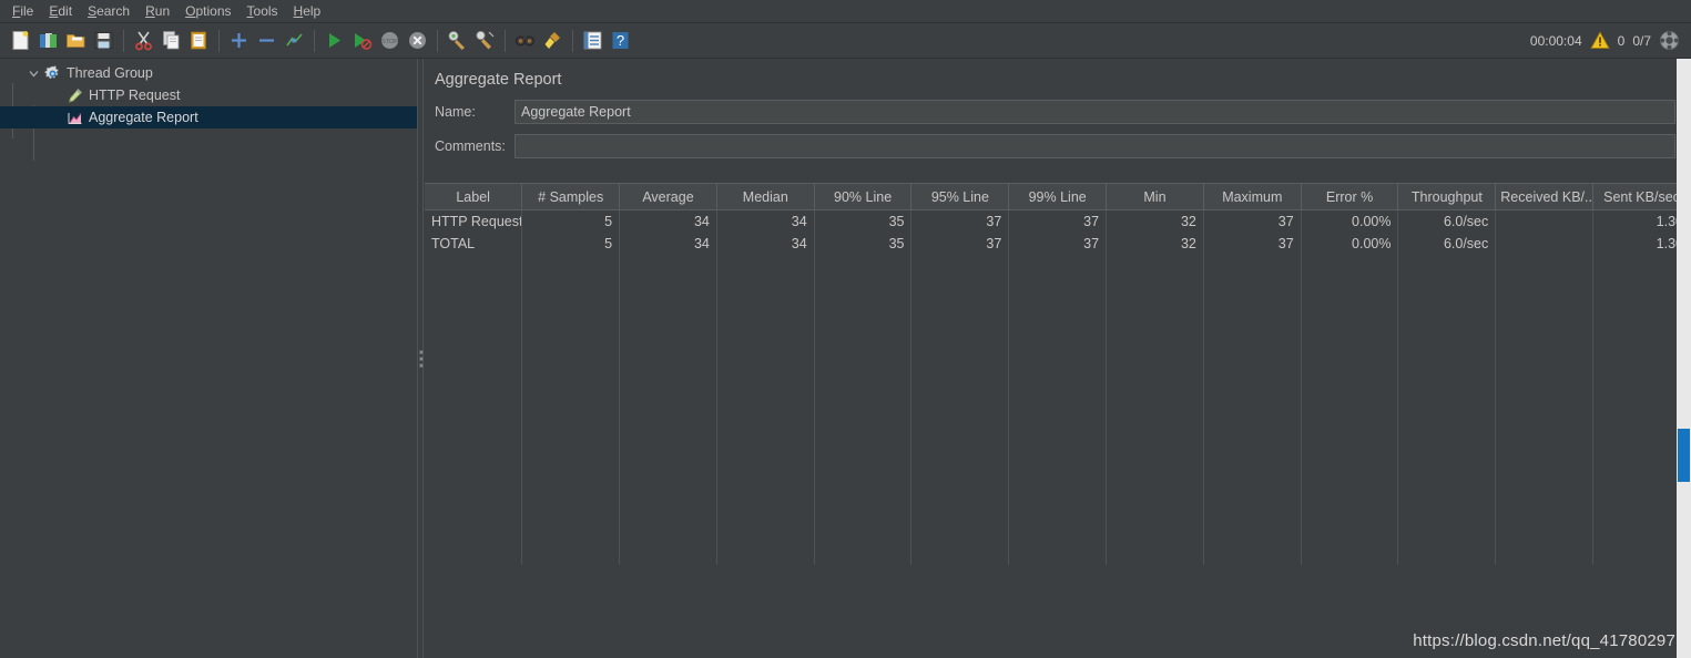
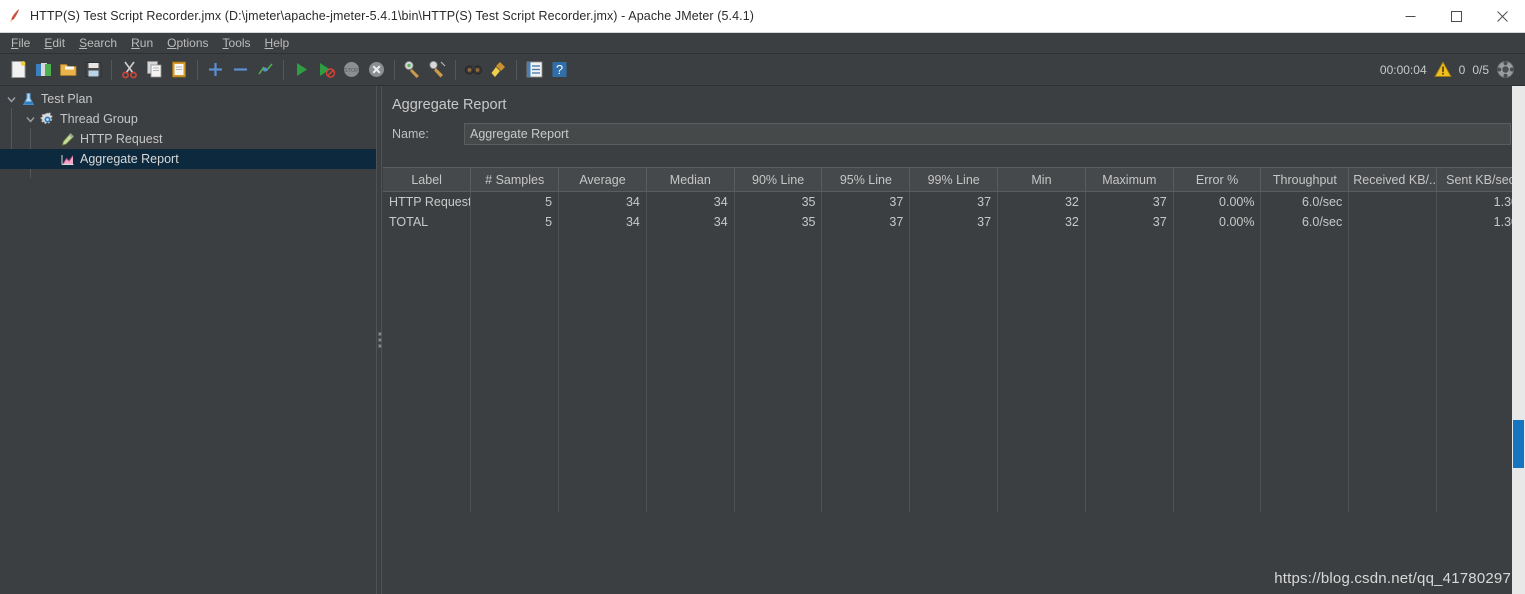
+ HTTP(S) Test Script Recorder.jmx (D:\jmeter\apache-jmeter-5.4.1\bin\HTTP(S) Test Script Recorder.jmx) - Apache JMeter (5.4.1)
  File
  Edit
  Search
  Run
  Options
  Tools
  Help
  ?
  00:00:04
  0
- 0/7
+ 0/5
+ Test Plan
  Thread Group
  HTTP Request
  Aggregate Report
  Aggregate Report
  Name:
  Aggregate Report
- Comments:
  Label	# Samples	Average	Median	90% Line	95% Line	99% Line	Min	Maximum	Error %	Throughput	Received KB/..	Sent KB/se
  HTTP Request	5	34	34	35	37	37	32	37	0.00%	6.0/sec		1.3
  TOTAL	5	34	34	35	37	37	32	37	0.00%	6.0/sec		1.3
  https://blog.csdn.net/qq_41780297
